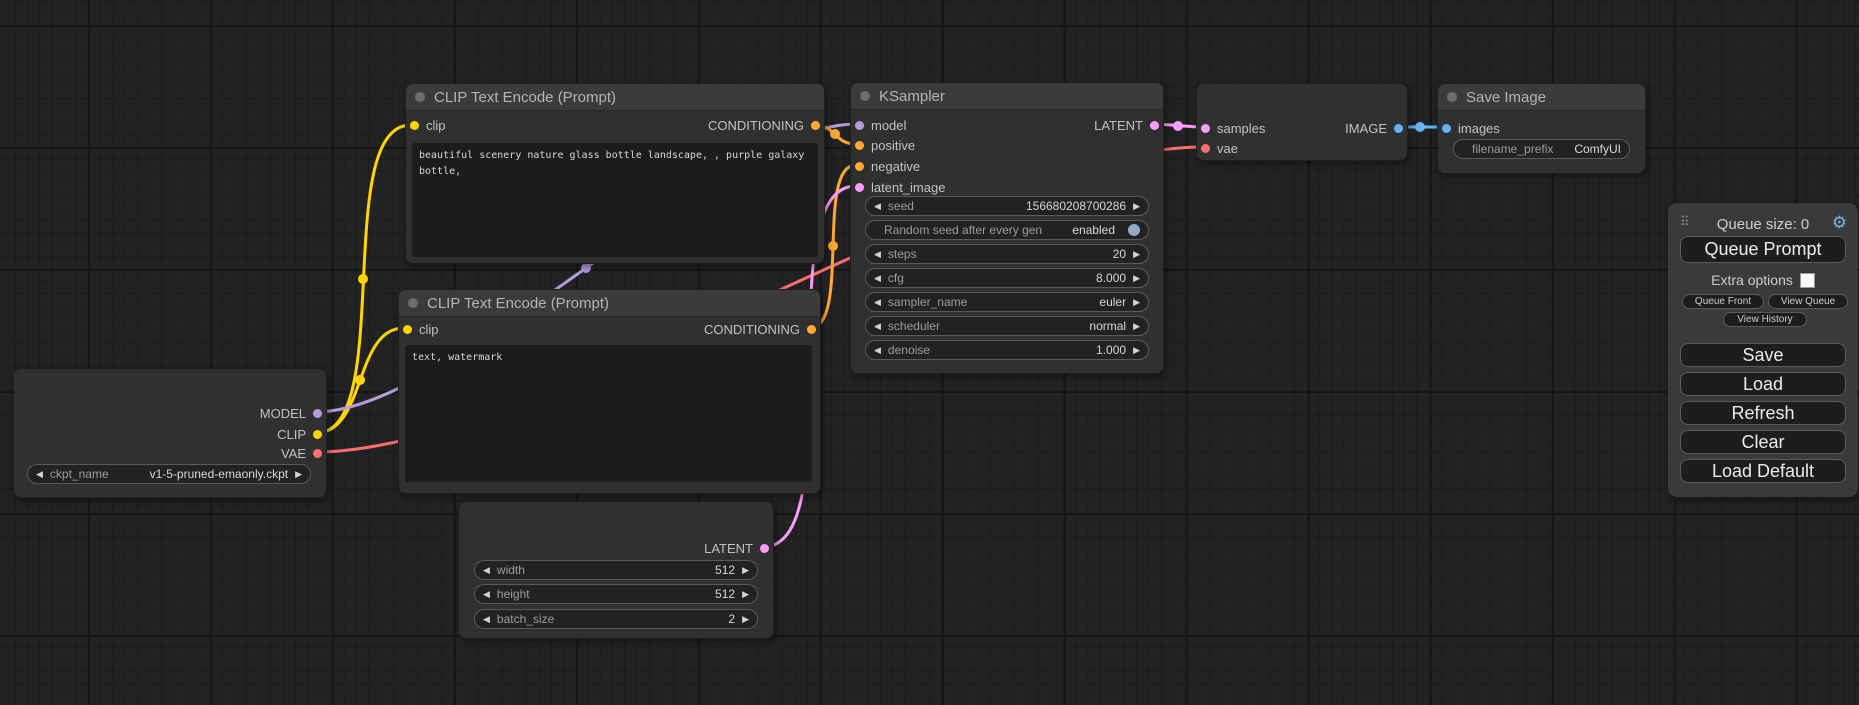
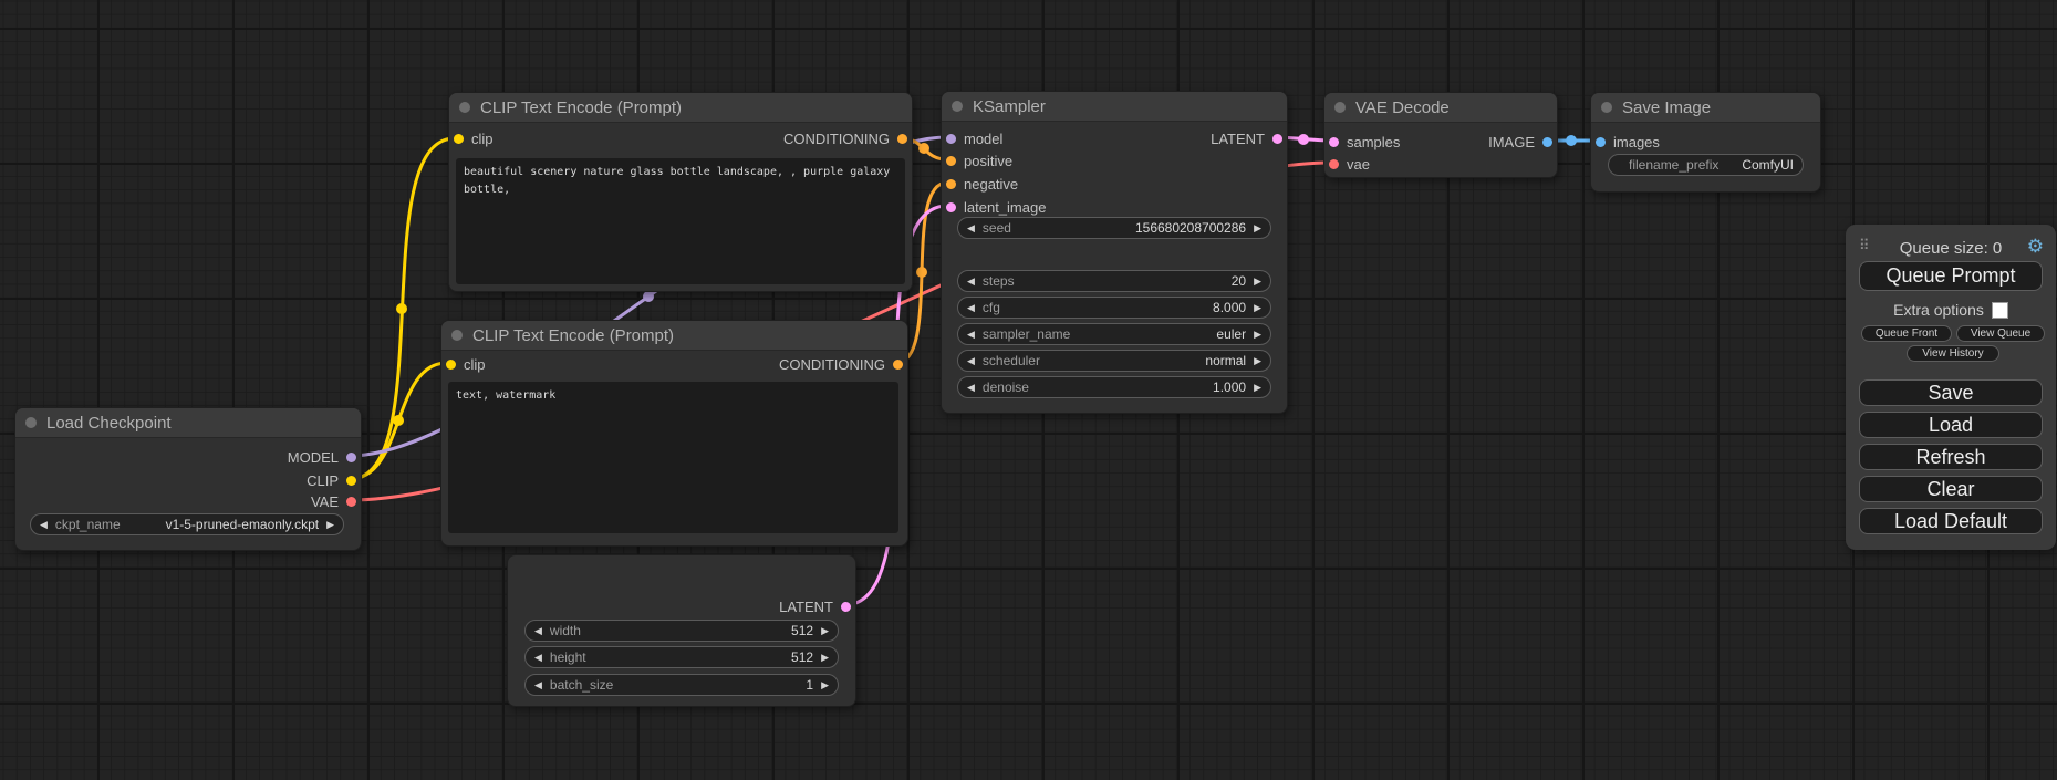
+ Load Checkpoint
  MODEL
  CLIP
  VAE
  ◀
  ckpt_name
  v1-5-pruned-emaonly.ckpt
  ▶
  CLIP Text Encode (Prompt)
  clip
  CONDITIONING
  beautiful scenery nature glass bottle landscape, , purple galaxy bottle,
  CLIP Text Encode (Prompt)
  clip
  CONDITIONING
  text, watermark
  LATENT
  ◀
  width
  512
  ▶
  ◀
  height
  512
  ▶
  ◀
  batch_size
- 2
+ 1
  ▶
  KSampler
  model
  positive
  negative
  latent_image
  LATENT
  ◀
  seed
  156680208700286
  ▶
- Random seed after every gen
- enabled
  ◀
  steps
  20
  ▶
  ◀
  cfg
  8.000
  ▶
  ◀
  sampler_name
  euler
  ▶
  ◀
  scheduler
  normal
  ▶
  ◀
  denoise
  1.000
  ▶
+ VAE Decode
  samples
  vae
  IMAGE
  Save Image
  images
  filename_prefix
  ComfyUI
  ⠿
  Queue size: 0
  ⚙
  Queue Prompt
  Extra options
  Queue Front
  View Queue
  View History
  Save
  Load
  Refresh
  Clear
  Load Default
